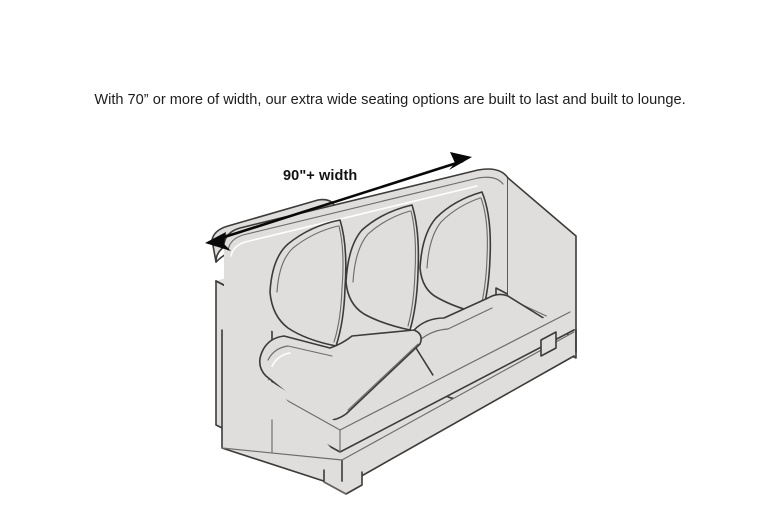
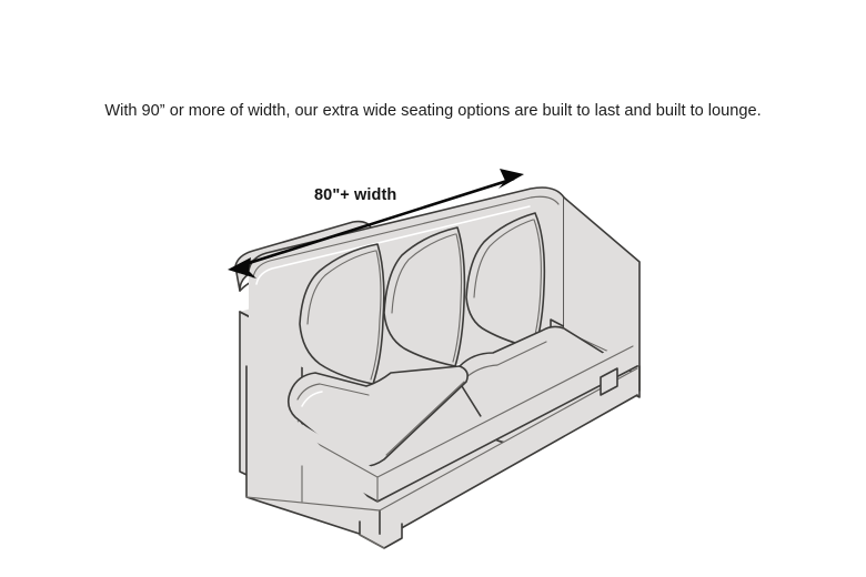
- With 70” or more of width, our extra wide seating options are built to last and built to lounge.
+ With 90” or more of width, our extra wide seating options are built to last and built to lounge.
- 90"+ width
+ 80"+ width
